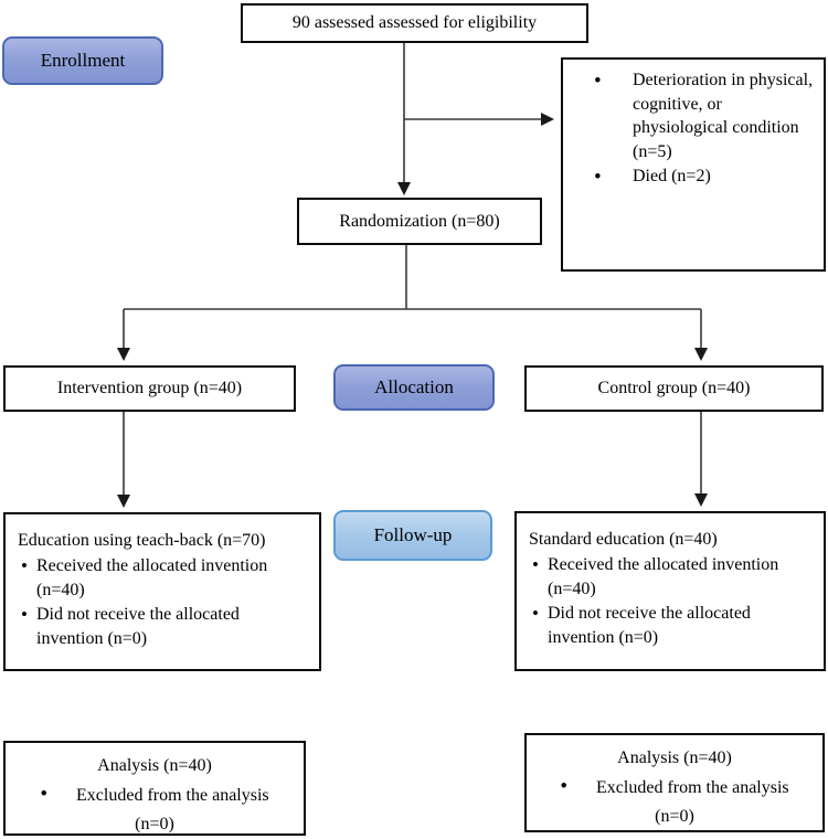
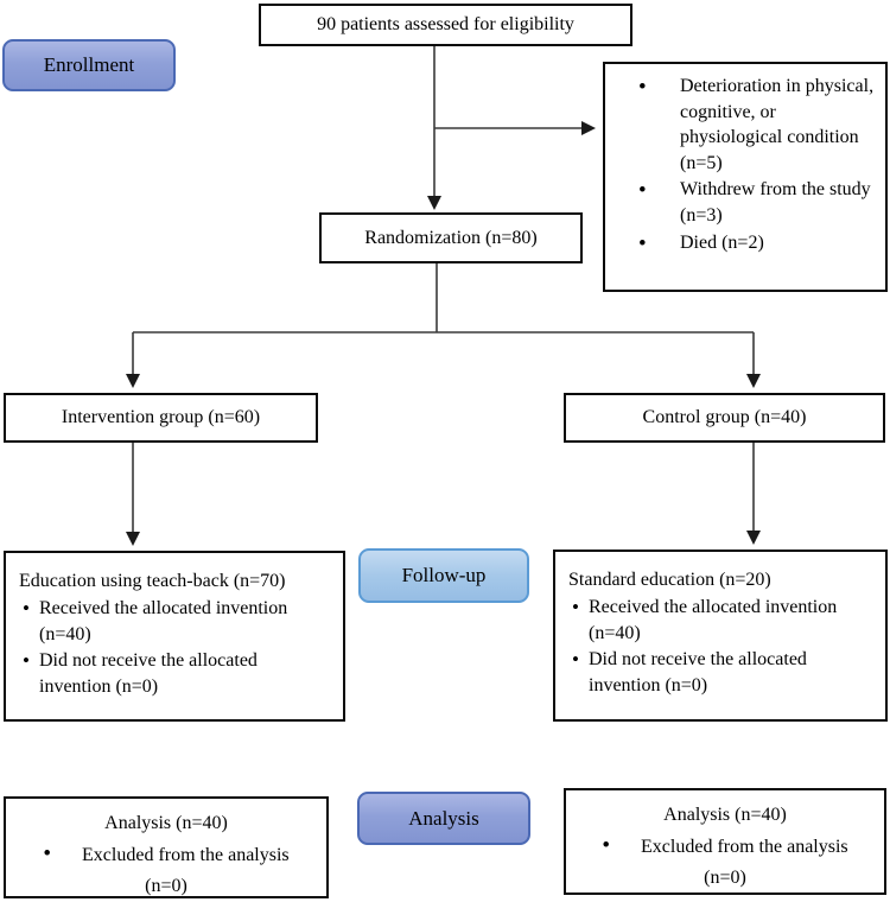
- 90 assessed assessed for eligibility
+ 90 patients assessed for eligibility
  Enrollment
  Deterioration in physical, cognitive, or physiological condition (n=5)
+ Withdrew from the study (n=3)
  Died (n=2)
  Randomization (n=80)
- Intervention group (n=40)
+ Intervention group (n=60)
- Allocation
  Control group (n=40)
  Education using teach-back (n=70)
  Received the allocated invention (n=40)
  Did not receive the allocated invention (n=0)
  Follow-up
- Standard education (n=40)
+ Standard education (n=20)
  Received the allocated invention (n=40)
  Did not receive the allocated invention (n=0)
  Analysis (n=40)
  Excluded from the analysis
  (n=0)
+ Analysis
  Analysis (n=40)
  Excluded from the analysis
  (n=0)
